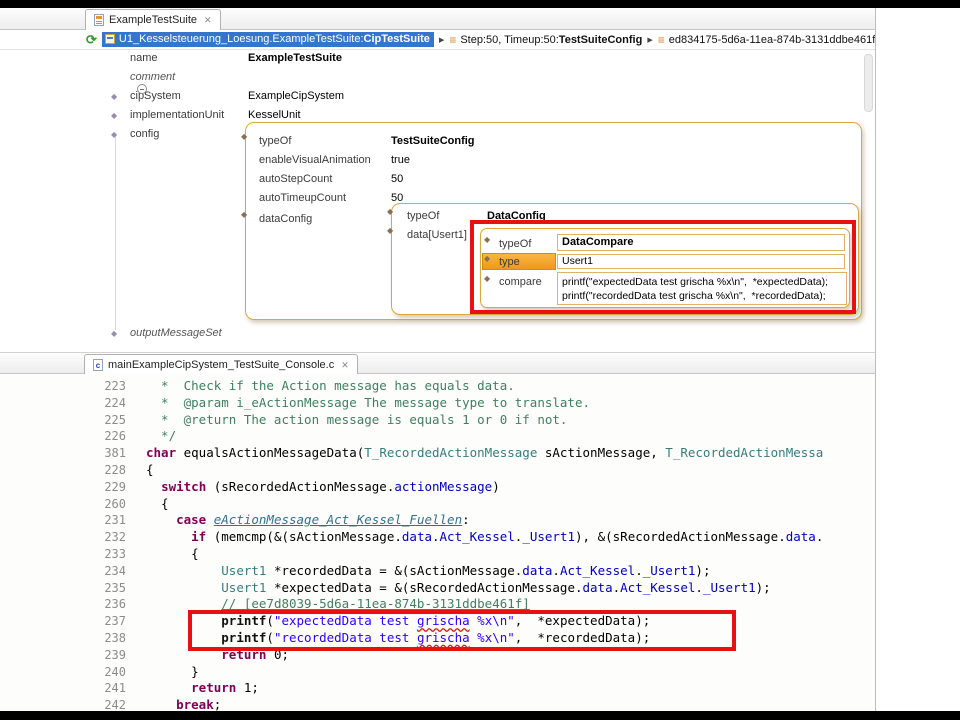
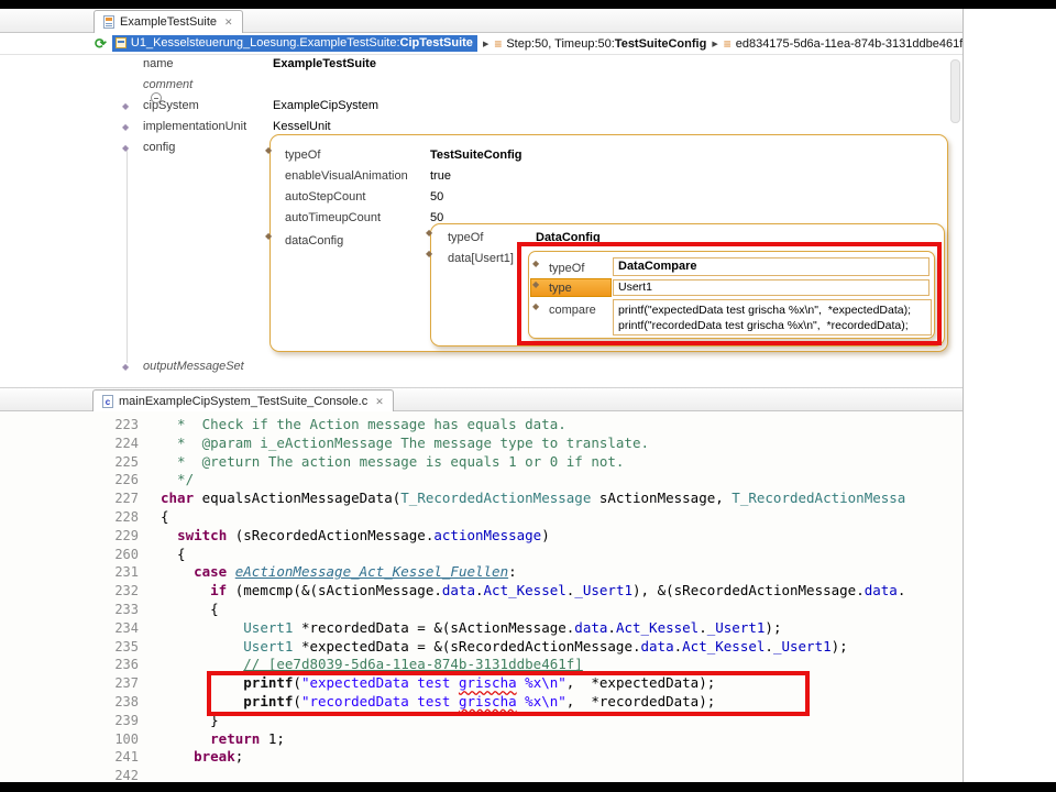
  ExampleTestSuite
  ✕
  ⟳
  U1_Kesselsteuerung_Loesung.ExampleTestSuite:CipTestSuite
  ≡
  Step:50, Timeup:50:TestSuiteConfig
  ≡
  ed834175-5d6a-11ea-874b-3131ddbe461f
  name
  ExampleTestSuite
  comment
  ◆
  cipSystem
  ExampleCipSystem
  ◆
  implementationUnit
  KesselUnit
  ◆
  config
  ◆
  typeOf
  TestSuiteConfig
  enableVisualAnimation
  true
  autoStepCount
  50
  autoTimeupCount
  50
  ◆
  dataConfig
  ◆
  typeOf
  DataConfig
  ◆
  data[Usert1]
  ◆
  typeOf
  DataCompare
  ◆
  type
  Usert1
  ◆
  compare
  printf("expectedData test grischa %x\n", *expectedData); printf("recordedData test grischa %x\n", *recordedData);
  ◆
  outputMessageSet
  c
  mainExampleCipSystem_TestSuite_Console.c
  ✕
  223
  224
  225
  226
- 381
+ 227
  228
  229
  260
  231
  232
  233
  234
  235
  236
  237
  238
  239
- 240
+ 100
  241
  242
  * Check if the Action message has equals data.
  * @param i_eActionMessage The message type to translate.
  * @return The action message is equals 1 or 0 if not.
  */
  char equalsActionMessageData(T_RecordedActionMessage sActionMessage, T_RecordedActionMessa
  {
  switch (sRecordedActionMessage.actionMessage)
  {
  case eActionMessage_Act_Kessel_Fuellen:
  if (memcmp(&(sActionMessage.data.Act_Kessel._Usert1), &(sRecordedActionMessage.data.
  {
  Usert1 *recordedData = &(sActionMessage.data.Act_Kessel._Usert1);
  Usert1 *expectedData = &(sRecordedActionMessage.data.Act_Kessel._Usert1);
  // [ee7d8039-5d6a-11ea-874b-3131ddbe461f]
  printf("expectedData test grischa %x\n", *expectedData);
  printf("recordedData test grischa %x\n", *recordedData);
- return 0;
  }
  return 1;
  break;
